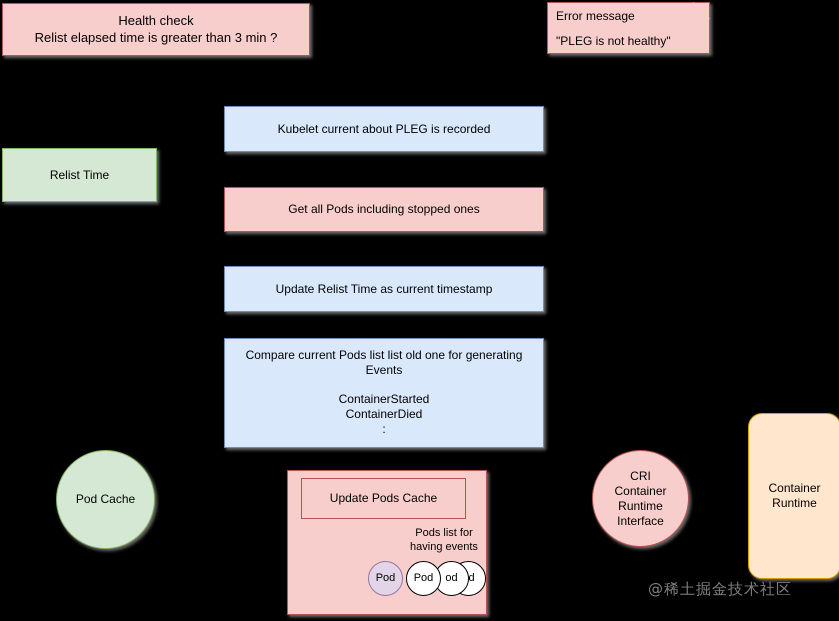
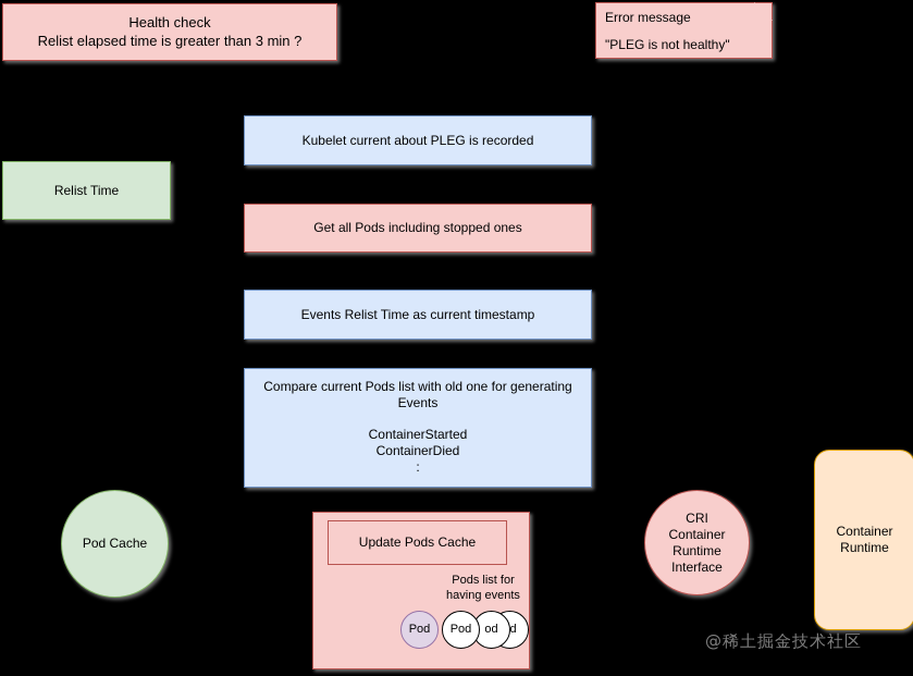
  Health check
  Relist elapsed time is greater than 3 min ?
  Error message
  "PLEG is not healthy"
  Relist Time
  Kubelet current about PLEG is recorded
  Get all Pods including stopped ones
- Update Relist Time as current timestamp
+ Events Relist Time as current timestamp
- Compare current Pods list list old one for generating
+ Compare current Pods list with old one for generating
  Events
  ContainerStarted
  ContainerDied
  :
  Pod Cache
  Update Pods Cache
  Pods list for
  having events
  od
  Pod
  Pod
  CRI
  Container
  Runtime
  Interface
  Container
  Runtime
  @稀土掘金技术社区
